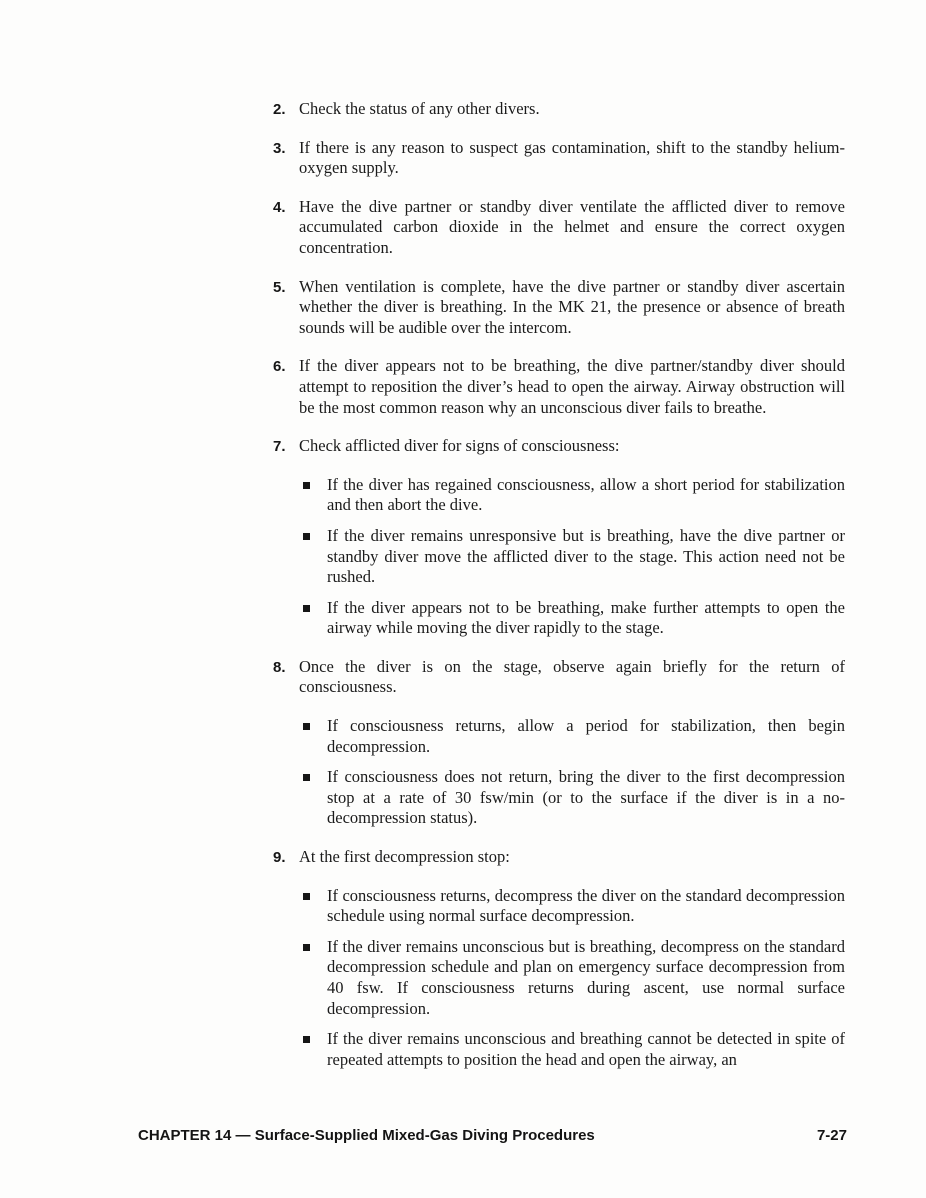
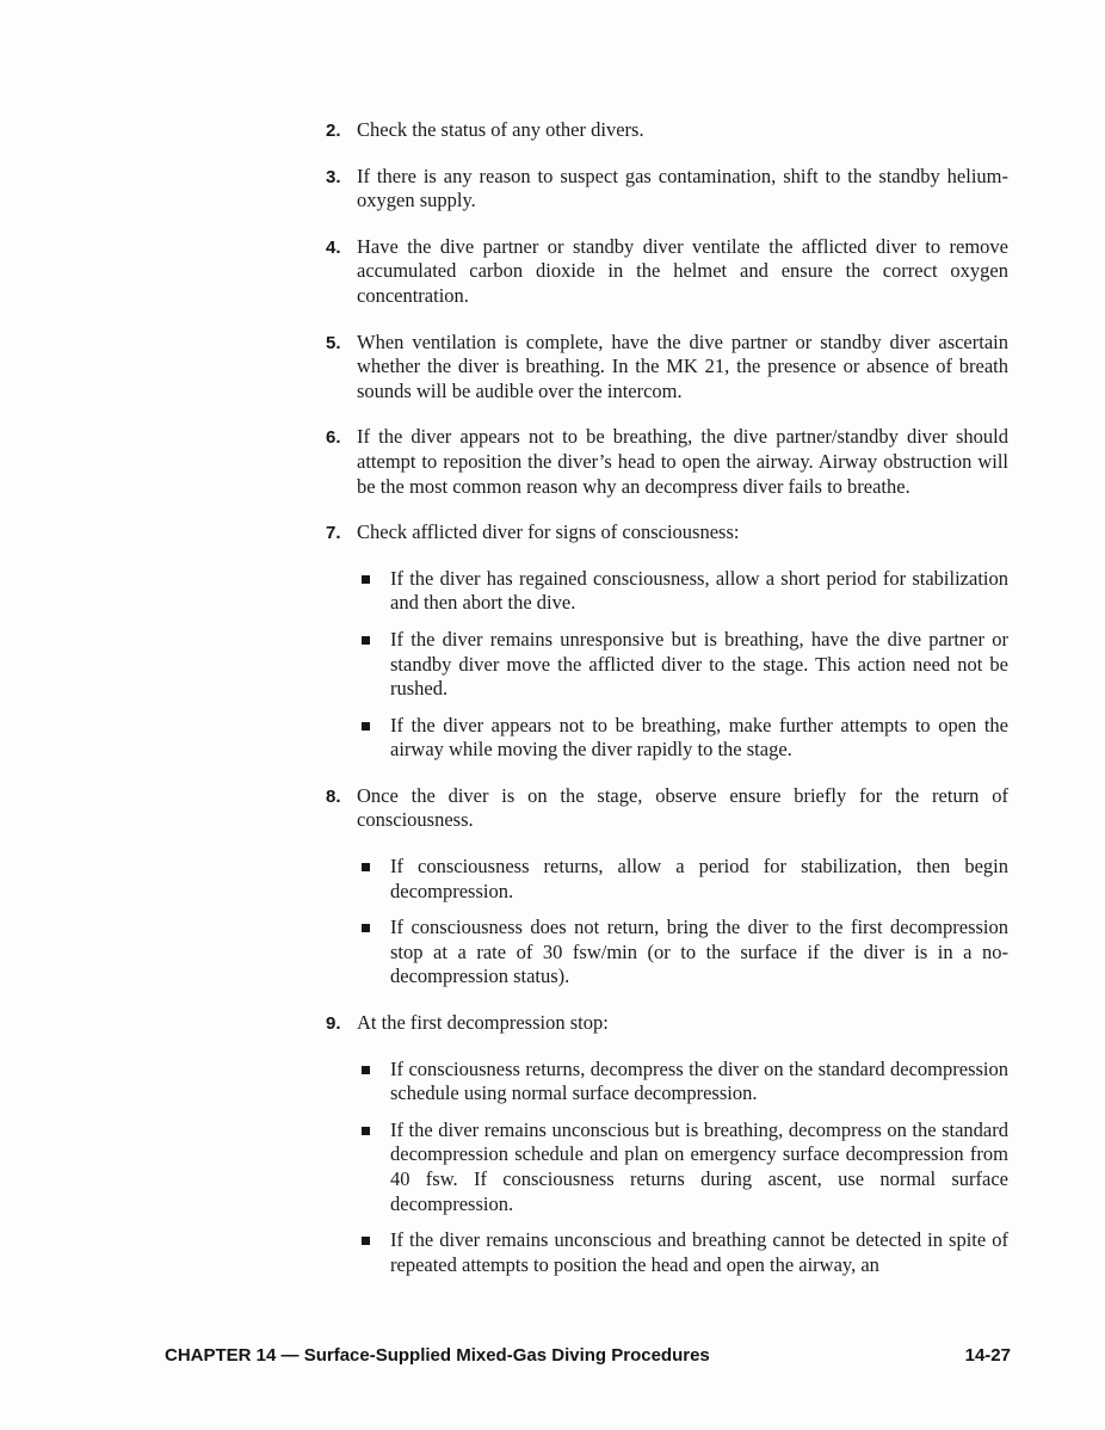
  2.
  Check the status of any other divers.
  3.
  If there is any reason to suspect gas contamination, shift to the standby helium-oxygen supply.
  4.
  Have the dive partner or standby diver ventilate the afflicted diver to remove accumulated carbon dioxide in the helmet and ensure the correct oxygen concentration.
  5.
  When ventilation is complete, have the dive partner or standby diver ascertain whether the diver is breathing. In the MK 21, the presence or absence of breath sounds will be audible over the intercom.
  6.
- If the diver appears not to be breathing, the dive partner/standby diver should attempt to reposition the diver’s head to open the airway. Airway obstruction will be the most common reason why an unconscious diver fails to breathe.
+ If the diver appears not to be breathing, the dive partner/standby diver should attempt to reposition the diver’s head to open the airway. Airway obstruction will be the most common reason why an decompress diver fails to breathe.
  7.
  Check afflicted diver for signs of consciousness:
  If the diver has regained consciousness, allow a short period for stabilization and then abort the dive.
  If the diver remains unresponsive but is breathing, have the dive partner or standby diver move the afflicted diver to the stage. This action need not be rushed.
  If the diver appears not to be breathing, make further attempts to open the airway while moving the diver rapidly to the stage.
  8.
- Once the diver is on the stage, observe again briefly for the return of consciousness.
+ Once the diver is on the stage, observe ensure briefly for the return of consciousness.
  If consciousness returns, allow a period for stabilization, then begin decompression.
  If consciousness does not return, bring the diver to the first decompression stop at a rate of 30 fsw/min (or to the surface if the diver is in a no-decompression status).
  9.
  At the first decompression stop:
  If consciousness returns, decompress the diver on the standard decompression schedule using normal surface decompression.
  If the diver remains unconscious but is breathing, decompress on the standard decompression schedule and plan on emergency surface decompression from 40 fsw. If consciousness returns during ascent, use normal surface decompression.
  If the diver remains unconscious and breathing cannot be detected in spite of repeated attempts to position the head and open the airway, an
  CHAPTER 14 — Surface-Supplied Mixed-Gas Diving Procedures
- 7-27
+ 14-27
